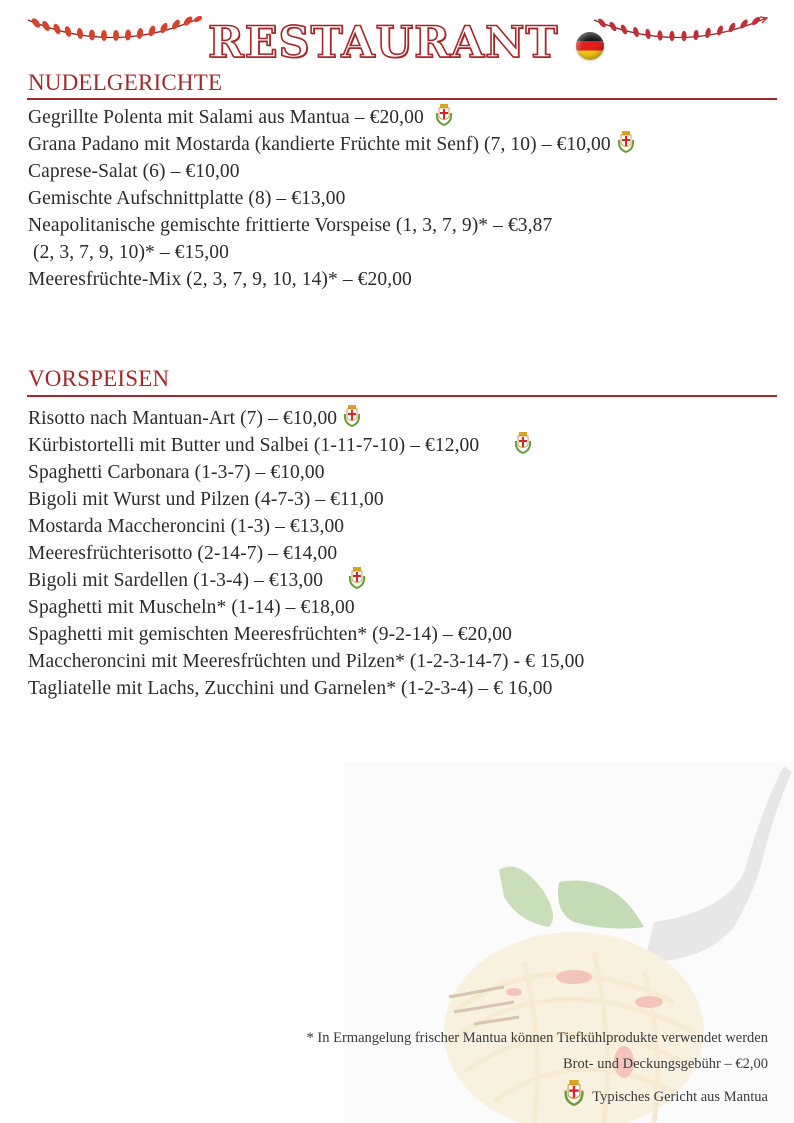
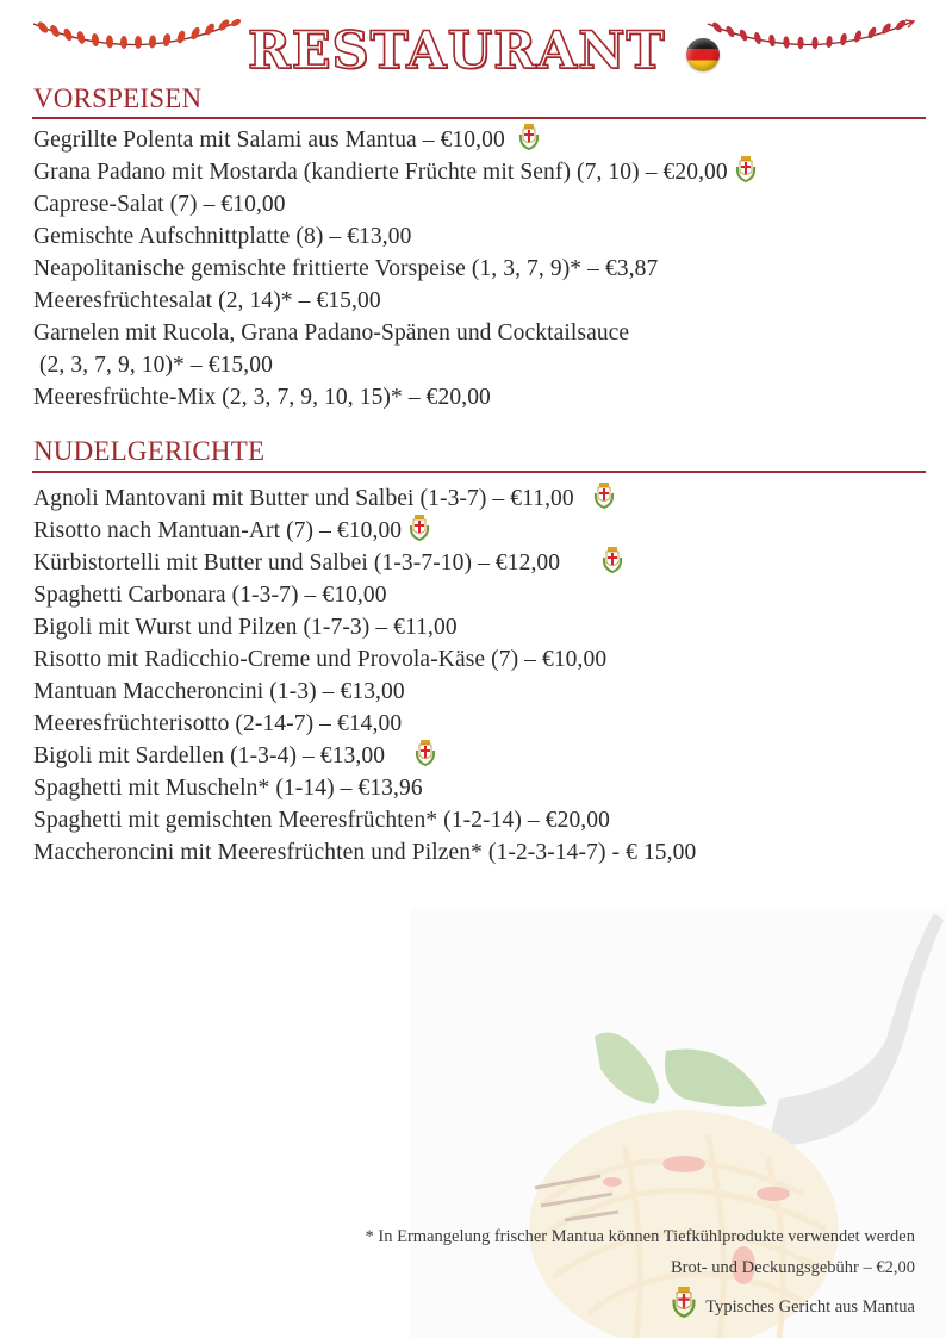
  RESTAURANT
- NUDELGERICHTE
+ VORSPEISEN
- Gegrillte Polenta mit Salami aus Mantua – €20,00
+ Gegrillte Polenta mit Salami aus Mantua – €10,00
- Grana Padano mit Mostarda (kandierte Früchte mit Senf) (7, 10) – €10,00
+ Grana Padano mit Mostarda (kandierte Früchte mit Senf) (7, 10) – €20,00
- Caprese-Salat (6) – €10,00
+ Caprese-Salat (7) – €10,00
  Gemischte Aufschnittplatte (8) – €13,00
  Neapolitanische gemischte frittierte Vorspeise (1, 3, 7, 9)* – €3,87
+ Meeresfrüchtesalat (2, 14)* – €15,00
+ Garnelen mit Rucola, Grana Padano-Spänen und Cocktailsauce
  (2, 3, 7, 9, 10)* – €15,00
- Meeresfrüchte-Mix (2, 3, 7, 9, 10, 14)* – €20,00
+ Meeresfrüchte-Mix (2, 3, 7, 9, 10, 15)* – €20,00
- VORSPEISEN
+ NUDELGERICHTE
+ Agnoli Mantovani mit Butter und Salbei (1-3-7) – €11,00
  Risotto nach Mantuan-Art (7) – €10,00
- Kürbistortelli mit Butter und Salbei (1-11-7-10) – €12,00
+ Kürbistortelli mit Butter und Salbei (1-3-7-10) – €12,00
  Spaghetti Carbonara (1-3-7) – €10,00
- Bigoli mit Wurst und Pilzen (4-7-3) – €11,00
+ Bigoli mit Wurst und Pilzen (1-7-3) – €11,00
+ Risotto mit Radicchio-Creme und Provola-Käse (7) – €10,00
- Mostarda Maccheroncini (1-3) – €13,00
+ Mantuan Maccheroncini (1-3) – €13,00
  Meeresfrüchterisotto (2-14-7) – €14,00
  Bigoli mit Sardellen (1-3-4) – €13,00
- Spaghetti mit Muscheln* (1-14) – €18,00
+ Spaghetti mit Muscheln* (1-14) – €13,96
- Spaghetti mit gemischten Meeresfrüchten* (9-2-14) – €20,00
+ Spaghetti mit gemischten Meeresfrüchten* (1-2-14) – €20,00
  Maccheroncini mit Meeresfrüchten und Pilzen* (1-2-3-14-7) - € 15,00
- Tagliatelle mit Lachs, Zucchini und Garnelen* (1-2-3-4) – € 16,00
  * In Ermangelung frischer Mantua können Tiefkühlprodukte verwendet werden
  Brot- und Deckungsgebühr – €2,00
  Typisches Gericht aus Mantua
